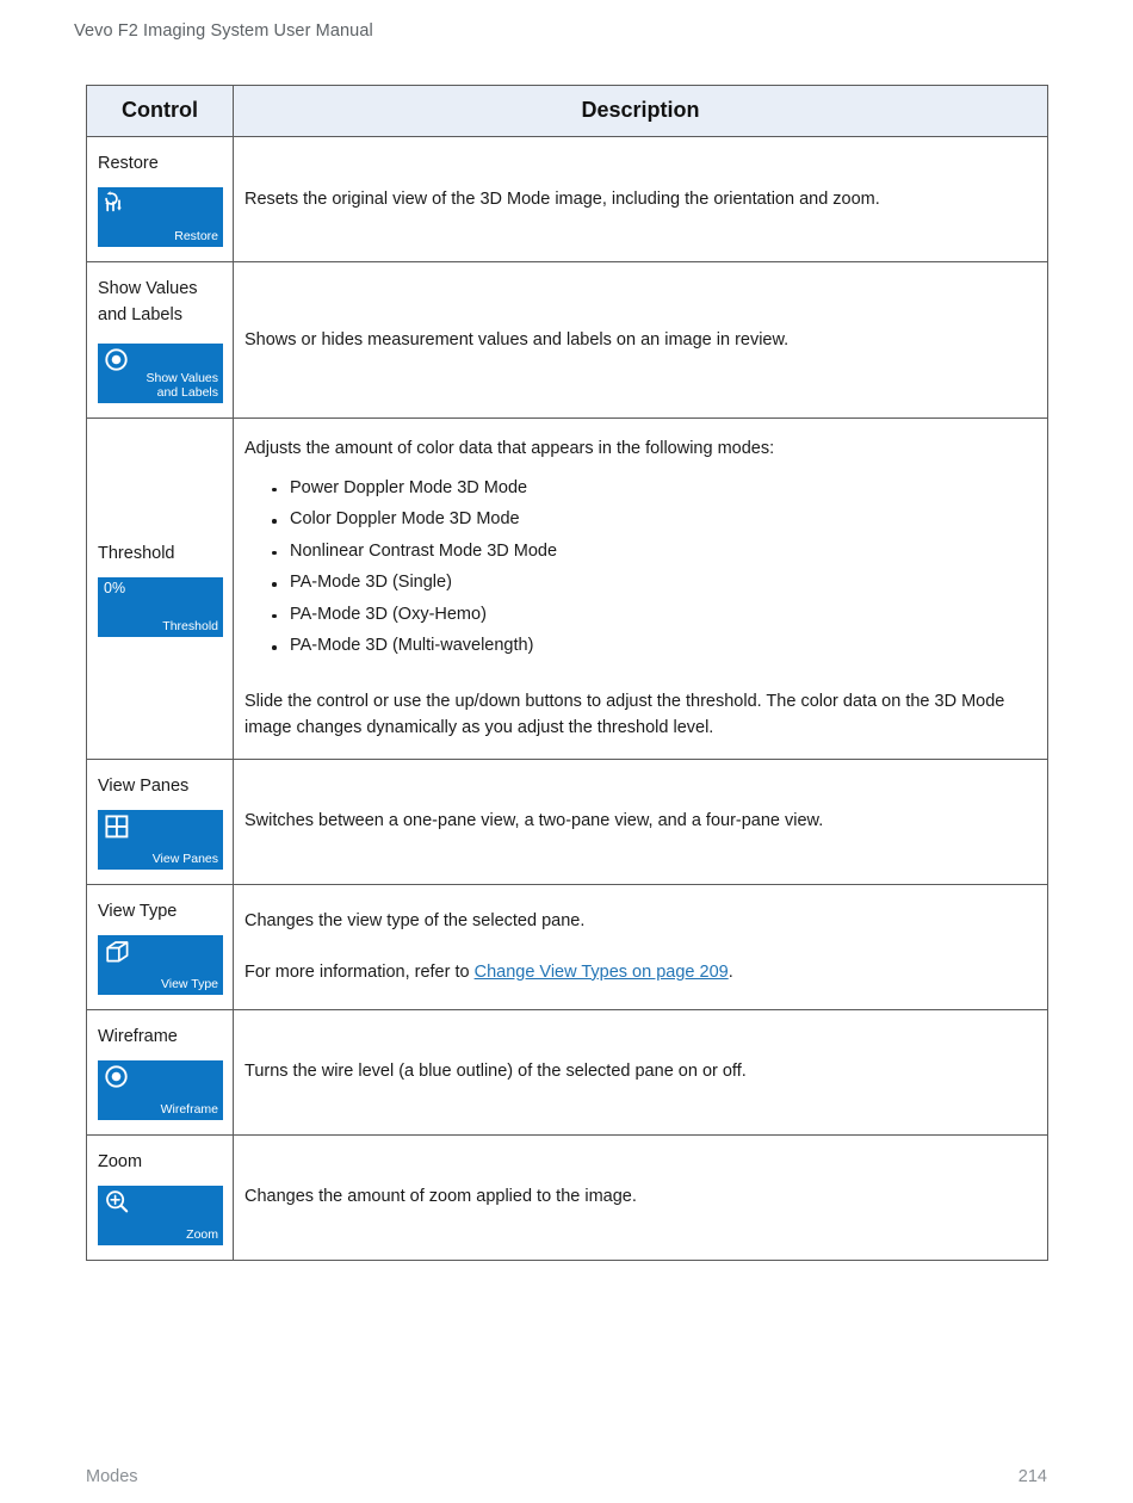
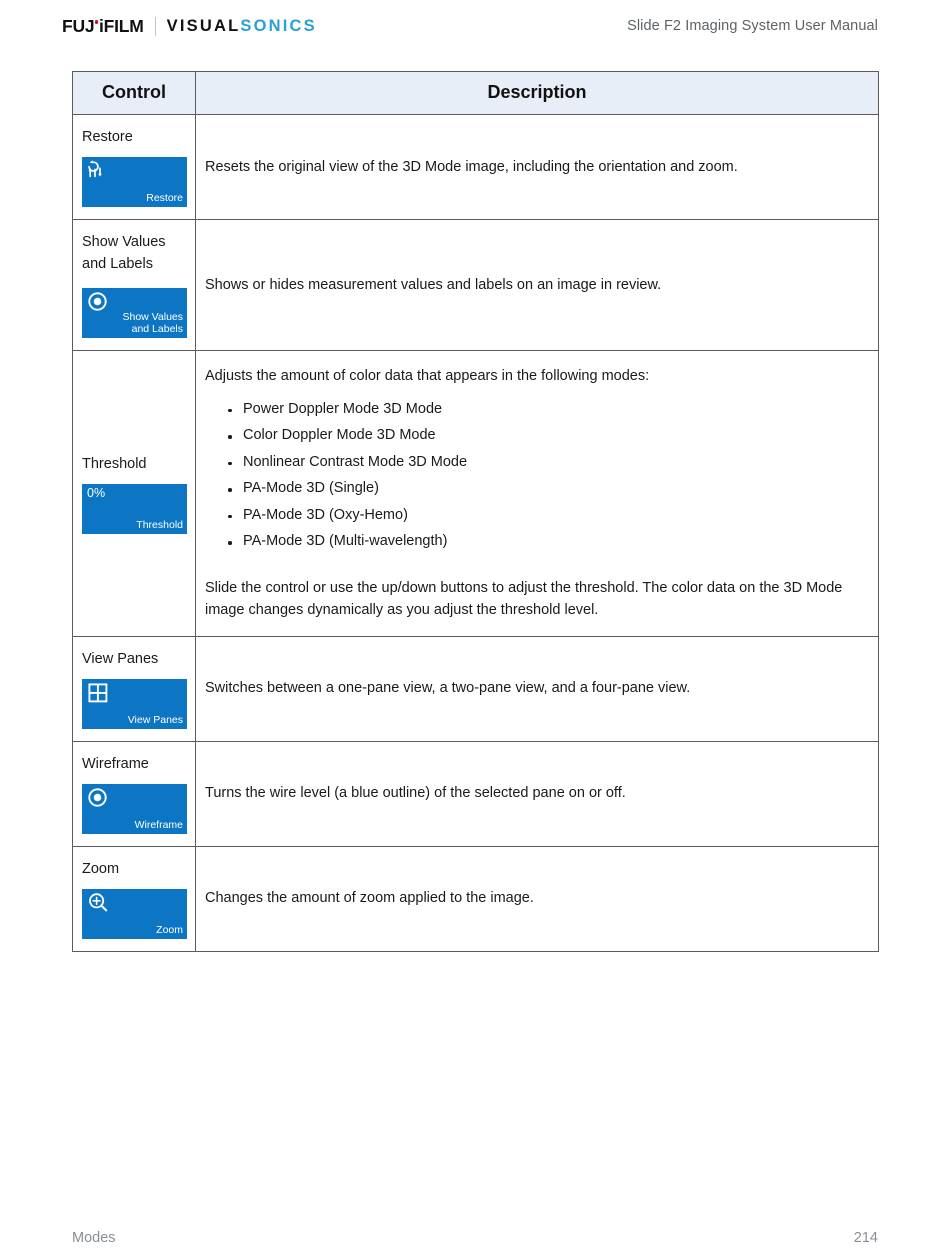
+ FUJ iFILM
+ VISUAL
+ SONICS
- Vevo F2 Imaging System User Manual
+ Slide F2 Imaging System User Manual
  Control	Description
  Restore Restore	Resets the original view of the 3D Mode image, including the orientation and zoom.
  Show Values and Labels Show Values and Labels	Shows or hides measurement values and labels on an image in review.
  Threshold 0% Threshold	Adjusts the amount of color data that appears in the following modes: Power Doppler Mode 3D Mode Color Doppler Mode 3D Mode Nonlinear Contrast Mode 3D Mode PA-Mode 3D (Single) PA-Mode 3D (Oxy-Hemo) PA-Mode 3D (Multi-wavelength) Slide the control or use the up/down buttons to adjust the threshold. The color data on the 3D Mode image changes dynamically as you adjust the threshold level.
  View Panes View Panes	Switches between a one-pane view, a two-pane view, and a four-pane view.
- View Type View Type	Changes the view type of the selected pane. For more information, refer to Change View Types on page 209.
  Wireframe Wireframe	Turns the wire level (a blue outline) of the selected pane on or off.
  Zoom Zoom	Changes the amount of zoom applied to the image.
  Modes
  214
